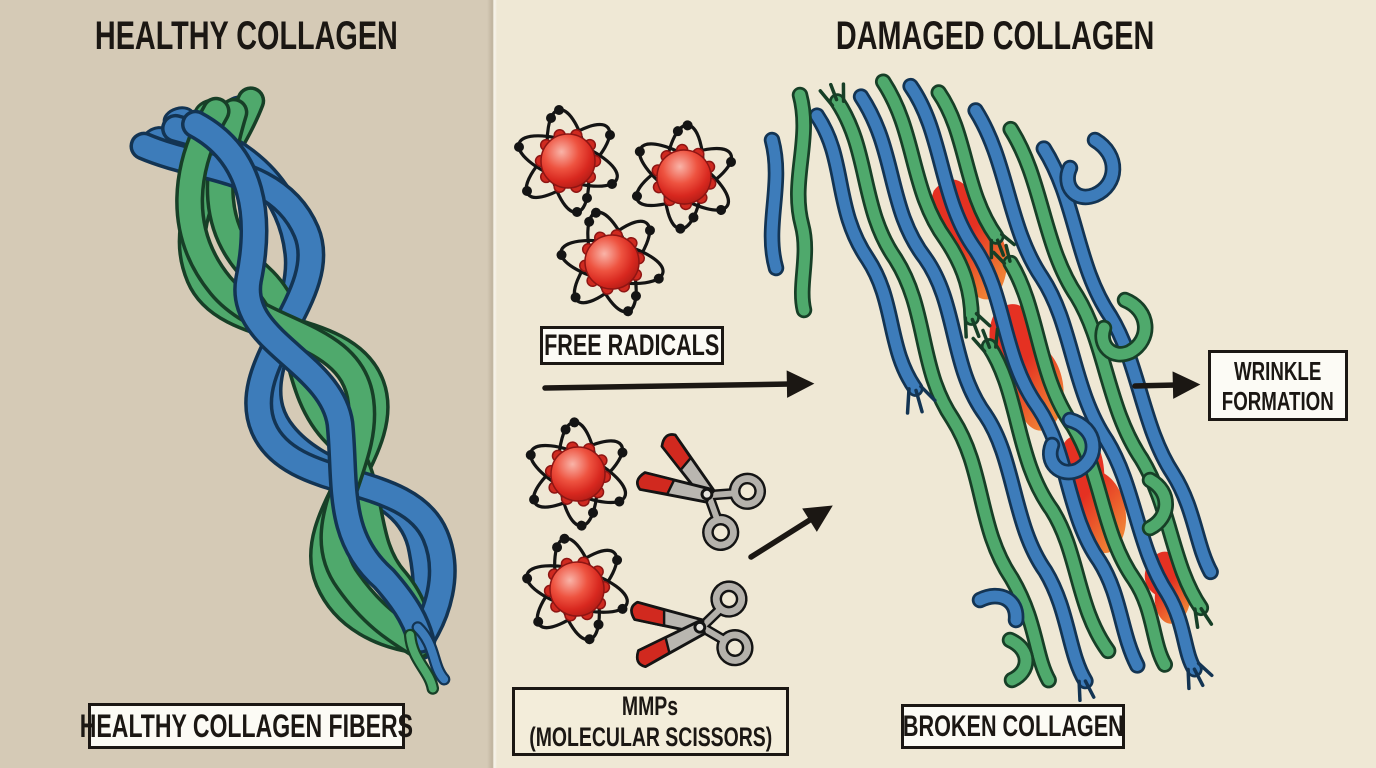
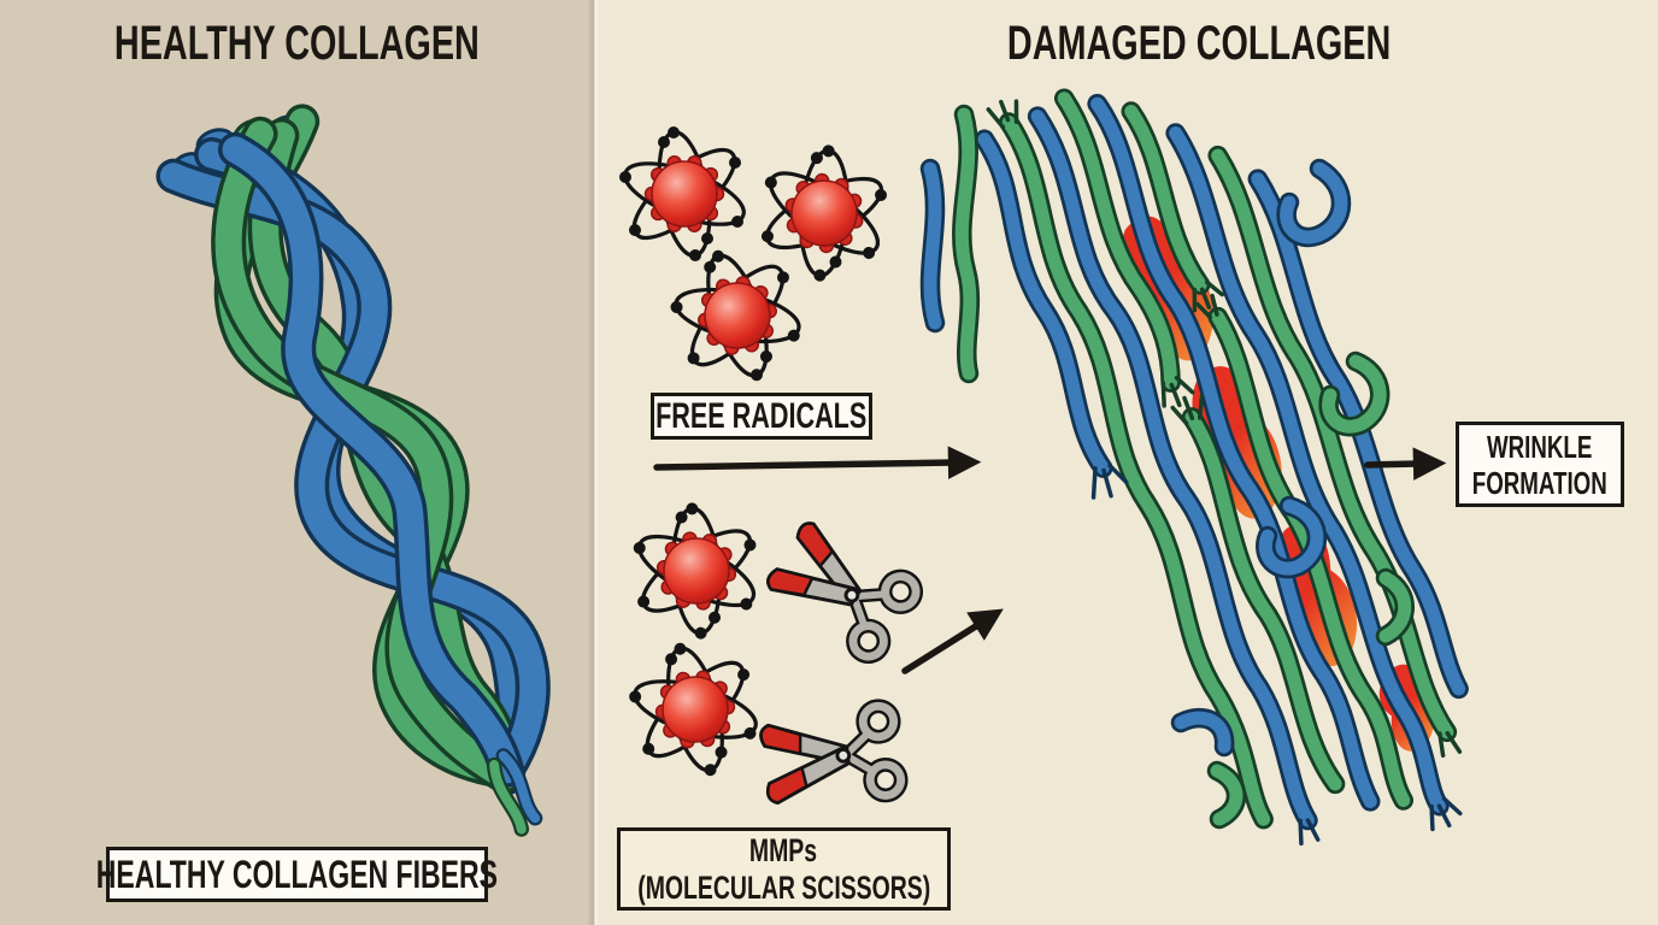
  HEALTHY COLLAGEN
  DAMAGED COLLAGEN
  HEALTHY COLLAGEN FIBERS
  FREE RADICALS
  MMPs
  (MOLECULAR SCISSORS)
- BROKEN COLLAGEN
  WRINKLE
  FORMATION
